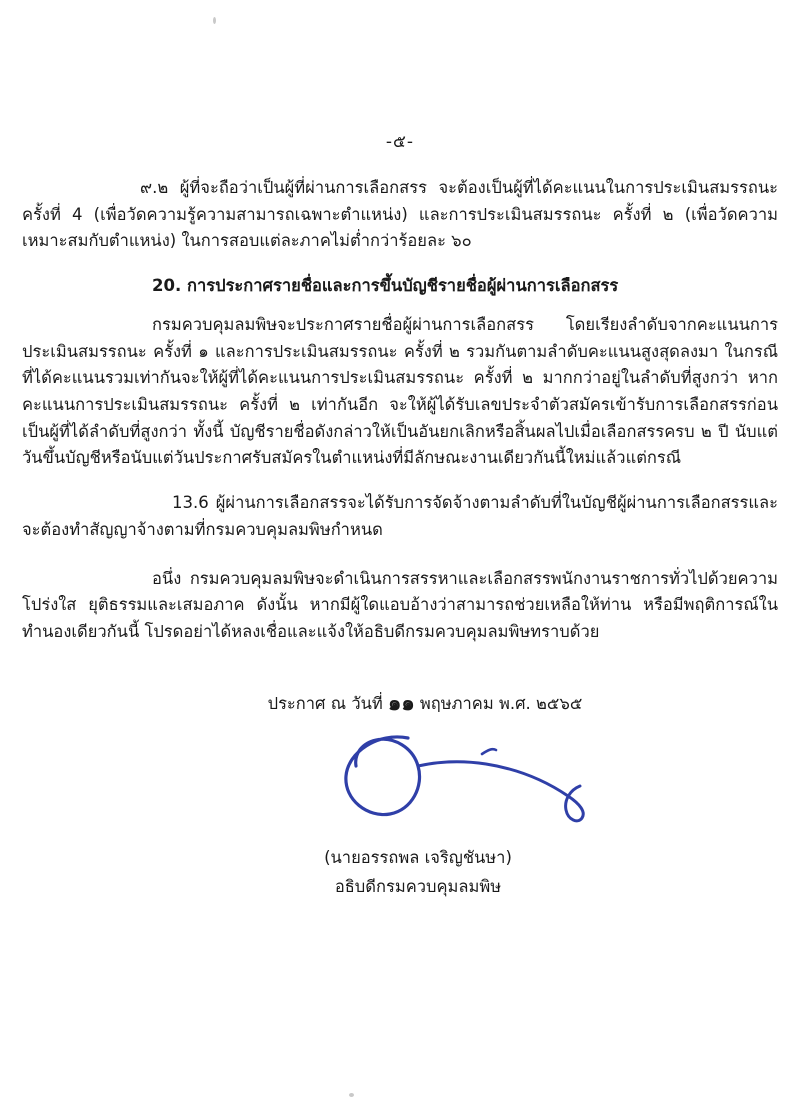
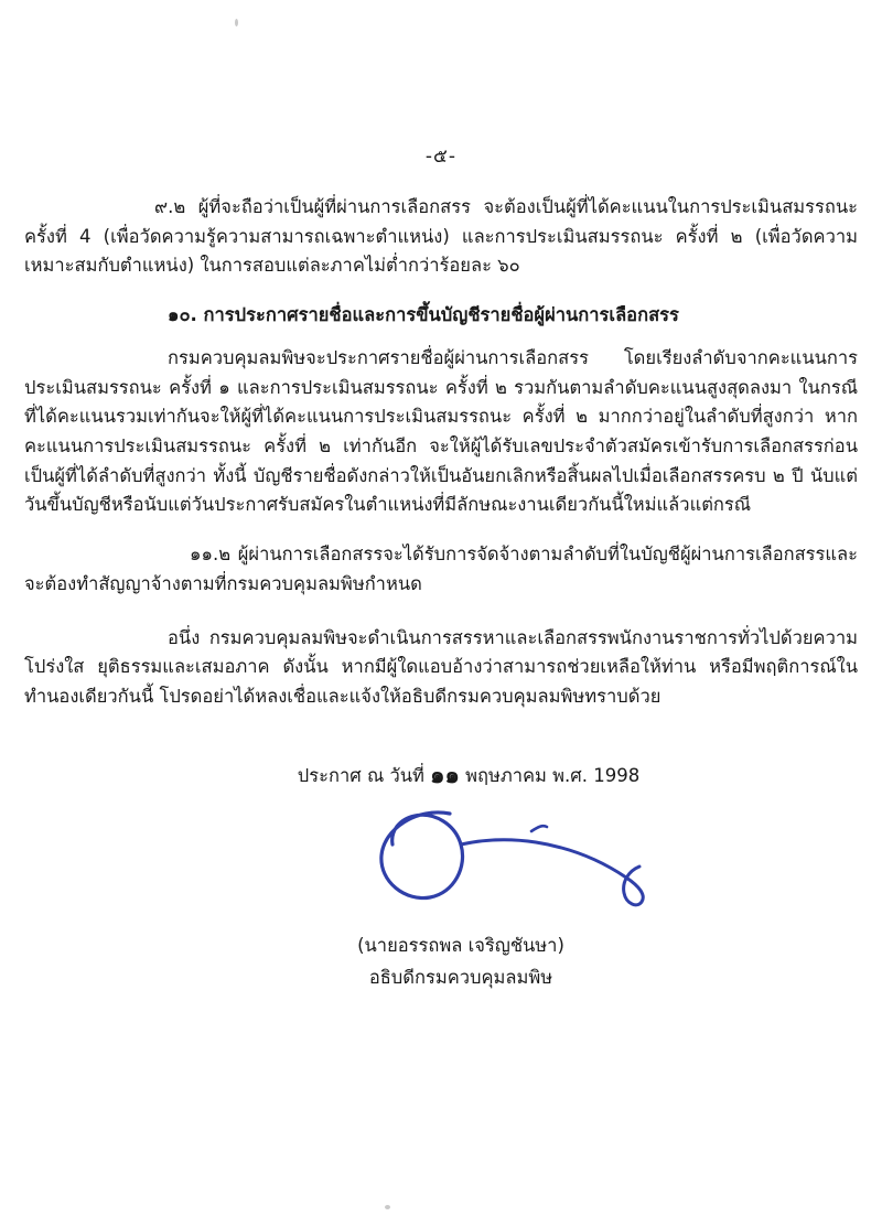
  -๕-
  ๙.๒ ผู้ที่จะถือว่าเป็นผู้ที่ผ่านการเลือกสรร จะต้องเป็นผู้ที่ได้คะแนนในการประเมินสมรรถนะ ครั้งที่ 4 (เพื่อวัดความรู้ความสามารถเฉพาะตำแหน่ง) และการประเมินสมรรถนะ ครั้งที่ ๒ (เพื่อวัดความเหมาะสมกับตำแหน่ง) ในการสอบแต่ละภาคไม่ต่ำกว่าร้อยละ ๖๐
- 20. การประกาศรายชื่อและการขึ้นบัญชีรายชื่อผู้ผ่านการเลือกสรร
+ ๑๐. การประกาศรายชื่อและการขึ้นบัญชีรายชื่อผู้ผ่านการเลือกสรร
  กรมควบคุมลมพิษจะประกาศรายชื่อผู้ผ่านการเลือกสรร โดยเรียงลำดับจากคะแนนการประเมินสมรรถนะ ครั้งที่ ๑ และการประเมินสมรรถนะ ครั้งที่ ๒ รวมกันตามลำดับคะแนนสูงสุดลงมา ในกรณีที่ได้คะแนนรวมเท่ากันจะให้ผู้ที่ได้คะแนนการประเมินสมรรถนะ ครั้งที่ ๒ มากกว่าอยู่ในลำดับที่สูงกว่า หากคะแนนการประเมินสมรรถนะ ครั้งที่ ๒ เท่ากันอีก จะให้ผู้ได้รับเลขประจำตัวสมัครเข้ารับการเลือกสรรก่อนเป็นผู้ที่ได้ลำดับที่สูงกว่า ทั้งนี้ บัญชีรายชื่อดังกล่าวให้เป็นอันยกเลิกหรือสิ้นผลไปเมื่อเลือกสรรครบ ๒ ปี นับแต่วันขึ้นบัญชีหรือนับแต่วันประกาศรับสมัครในตำแหน่งที่มีลักษณะงานเดียวกันนี้ใหม่แล้วแต่กรณี
- 13.6 ผู้ผ่านการเลือกสรรจะได้รับการจัดจ้างตามลำดับที่ในบัญชีผู้ผ่านการเลือกสรรและจะต้องทำสัญญาจ้างตามที่กรมควบคุมลมพิษกำหนด
+ ๑๑.๒ ผู้ผ่านการเลือกสรรจะได้รับการจัดจ้างตามลำดับที่ในบัญชีผู้ผ่านการเลือกสรรและจะต้องทำสัญญาจ้างตามที่กรมควบคุมลมพิษกำหนด
  อนึ่ง กรมควบคุมลมพิษจะดำเนินการสรรหาและเลือกสรรพนักงานราชการทั่วไปด้วยความโปร่งใส ยุติธรรมและเสมอภาค ดังนั้น หากมีผู้ใดแอบอ้างว่าสามารถช่วยเหลือให้ท่าน หรือมีพฤติการณ์ในทำนองเดียวกันนี้ โปรดอย่าได้หลงเชื่อและแจ้งให้อธิบดีกรมควบคุมลมพิษทราบด้วย
- ประกาศ ณ วันที่ ๑๑ พฤษภาคม พ.ศ. ๒๕๖๕
+ ประกาศ ณ วันที่ ๑๑ พฤษภาคม พ.ศ. 1998
  (นายอรรถพล เจริญชันษา)
  อธิบดีกรมควบคุมลมพิษ
